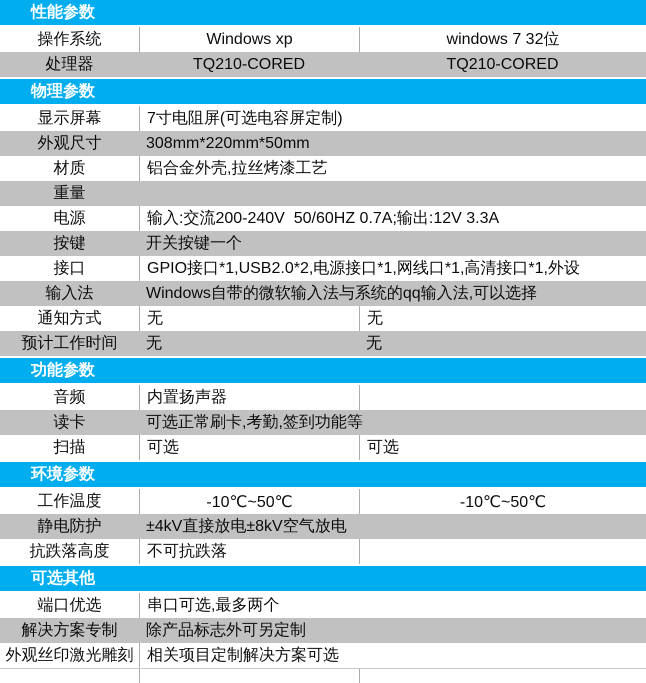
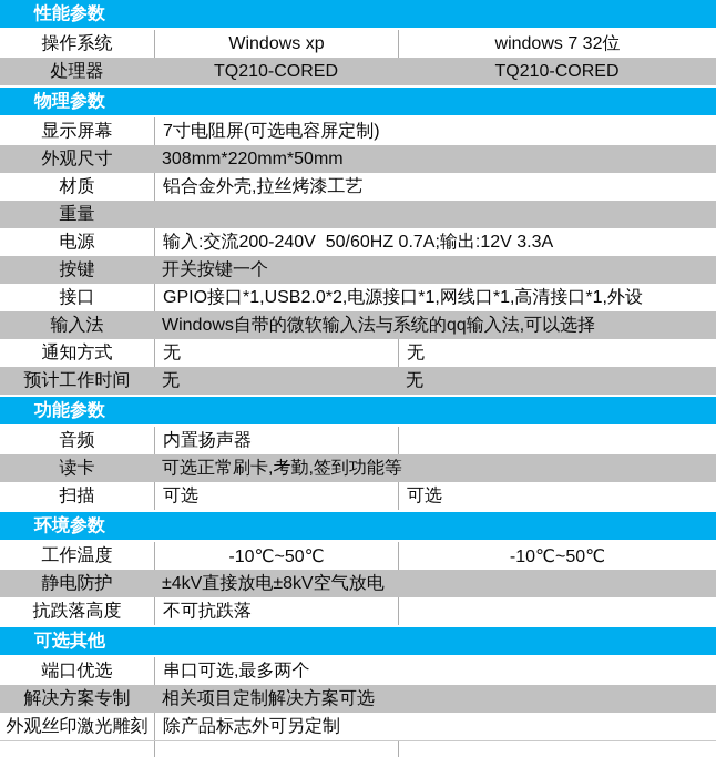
  性能参数
  操作系统
  Windows xp
  windows 7 32位
  处理器
  TQ210-CORED
  TQ210-CORED
  物理参数
  显示屏幕
  7寸电阻屏(可选电容屏定制)
  外观尺寸
  308mm*220mm*50mm
  材质
  铝合金外壳,拉丝烤漆工艺
  重量
  电源
  输入:交流200-240V 50/60HZ 0.7A;输出:12V 3.3A
  按键
  开关按键一个
  接口
  GPIO接口*1,USB2.0*2,电源接口*1,网线口*1,高清接口*1,外设
  输入法
  Windows自带的微软输入法与系统的qq输入法,可以选择
  通知方式
  无
  无
  预计工作时间
  无
  无
  功能参数
  音频
  内置扬声器
  读卡
  可选正常刷卡,考勤,签到功能等
  扫描
  可选
  可选
  环境参数
  工作温度
  -10℃~50℃
  -10℃~50℃
  静电防护
  ±4kV直接放电±8kV空气放电
  抗跌落高度
  不可抗跌落
  可选其他
  端口优选
  串口可选,最多两个
  解决方案专制
- 除产品标志外可另定制
+ 相关项目定制解决方案可选
  外观丝印激光雕刻
- 相关项目定制解决方案可选
+ 除产品标志外可另定制
